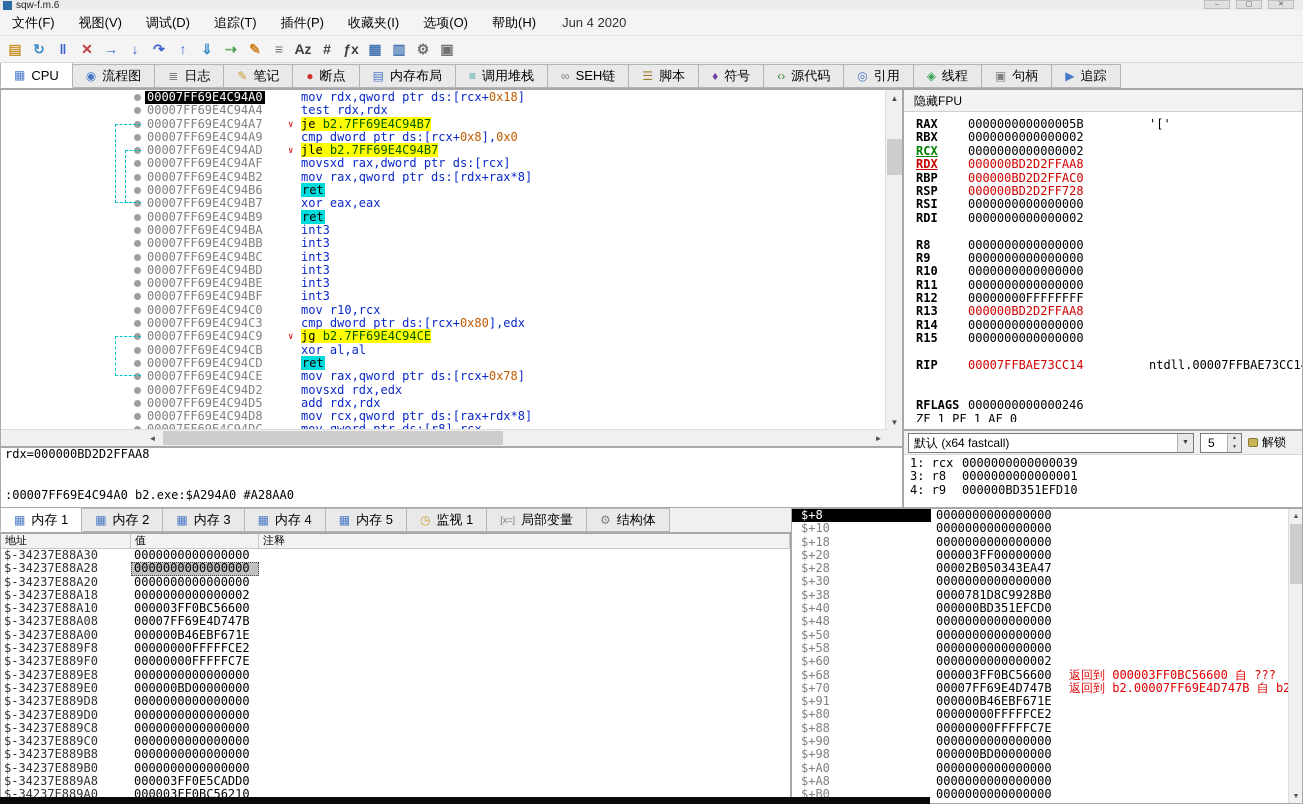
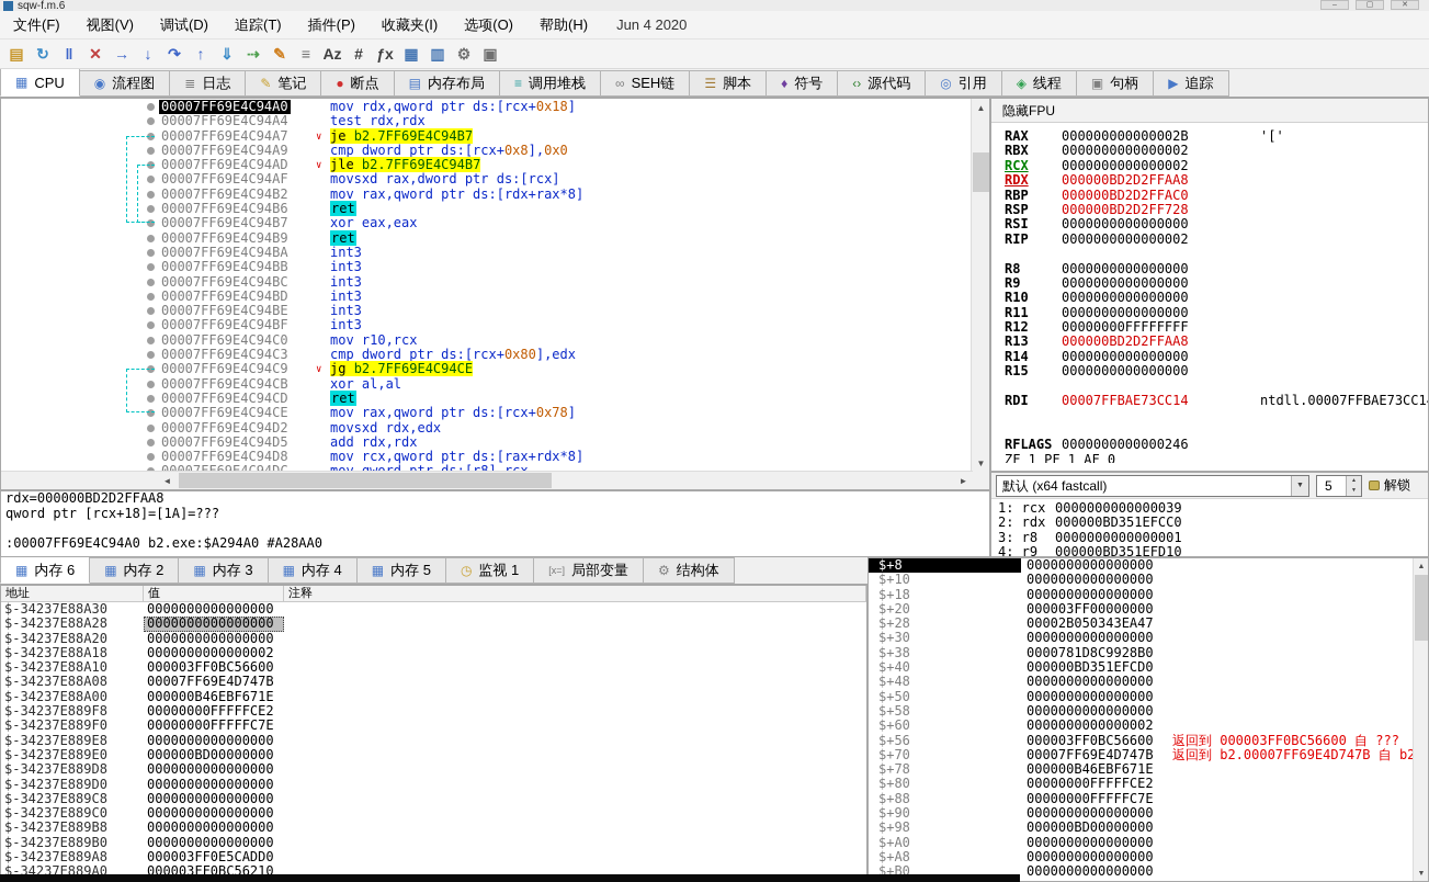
  sqw-f.m.6
  文件(F)
  视图(V)
  调试(D)
  追踪(T)
  插件(P)
  收藏夹(I)
  选项(O)
  帮助(H)
  Jun 4 2020
  ▤
  ↻
  ‖
  ✕
  →
  ↓
  ↷
  ↑
  ⇓
  ⇢
  ✎
  ≡
  Az
  #
  ƒx
  ▦
  ▥
  ⚙
  ▣
  ▦
  CPU
  ◉
  流程图
  ≣
  日志
  ✎
  笔记
  ●
  断点
  ▤
  内存布局
  ≡
  调用堆栈
  ∞
  SEH链
  ☰
  脚本
  ♦
  符号
  ‹›
  源代码
  ◎
  引用
  ◈
  线程
  ▣
  句柄
  ▶
  追踪
  00007FF69E4C94A0
  mov rdx,qword ptr ds:[rcx+0x18]
  00007FF69E4C94A4
  test rdx,rdx
  00007FF69E4C94A7
  ∨
  je b2.7FF69E4C94B7
  00007FF69E4C94A9
  cmp dword ptr ds:[rcx+0x8],0x0
  00007FF69E4C94AD
  ∨
  jle b2.7FF69E4C94B7
  00007FF69E4C94AF
  movsxd rax,dword ptr ds:[rcx]
  00007FF69E4C94B2
  mov rax,qword ptr ds:[rdx+rax*8]
  00007FF69E4C94B6
  ret
  00007FF69E4C94B7
  xor eax,eax
  00007FF69E4C94B9
  ret
  00007FF69E4C94BA
  int3
  00007FF69E4C94BB
  int3
  00007FF69E4C94BC
  int3
  00007FF69E4C94BD
  int3
  00007FF69E4C94BE
  int3
  00007FF69E4C94BF
  int3
  00007FF69E4C94C0
  mov r10,rcx
  00007FF69E4C94C3
  cmp dword ptr ds:[rcx+0x80],edx
  00007FF69E4C94C9
  ∨
  jg b2.7FF69E4C94CE
  00007FF69E4C94CB
  xor al,al
  00007FF69E4C94CD
  ret
  00007FF69E4C94CE
  mov rax,qword ptr ds:[rcx+0x78]
  00007FF69E4C94D2
  movsxd rdx,edx
  00007FF69E4C94D5
  add rdx,rdx
  00007FF69E4C94D8
  mov rcx,qword ptr ds:[rax+rdx*8]
  ▲
  ▼
  ◄
  ►
  隐藏FPU
  RAX
- 000000000000005B
+ 000000000000002B
  '['
  RBX
  0000000000000002
  RCX
  0000000000000002
  RDX
  000000BD2D2FFAA8
  RBP
  000000BD2D2FFAC0
  RSP
  000000BD2D2FF728
  RSI
  0000000000000000
- RDI
+ RIP
  0000000000000002
  R8
  0000000000000000
  R9
  0000000000000000
  R10
  0000000000000000
  R11
  0000000000000000
  R12
  00000000FFFFFFFF
  R13
  000000BD2D2FFAA8
  R14
  0000000000000000
  R15
  0000000000000000
- RIP
+ RDI
  00007FFBAE73CC14
  ntdll.00007FFBAE73CC1
  RFLAGS
  0000000000000246
  ZF 1 PF 1 AF 0
  默认 (x64 fastcall)
  5
  解锁
  1: rcx 0000000000000039
+ 2: rdx 000000BD351EFCC0
  3: r8 0000000000000001
  4: r9 000000BD351EFD10
  rdx=000000BD2D2FFAA8
+ qword ptr [rcx+18]=[1A]=???
  :00007FF69E4C94A0 b2.exe:$A294A0 #A28AA0
  ▦
- 内存 1
+ 内存 6
  ▦
  内存 2
  ▦
  内存 3
  ▦
  内存 4
  ▦
  内存 5
  ◷
  监视 1
  [x=]
  局部变量
  ⚙
  结构体
  地址
  值
  注释
  $-34237E88A30
  0000000000000000
  $-34237E88A28
  0000000000000000
  $-34237E88A20
  0000000000000000
  $-34237E88A18
  0000000000000002
  $-34237E88A10
  000003FF0BC56600
  $-34237E88A08
  00007FF69E4D747B
  $-34237E88A00
  000000B46EBF671E
  $-34237E889F8
  00000000FFFFFCE2
  $-34237E889F0
  00000000FFFFFC7E
  $-34237E889E8
  0000000000000000
  $-34237E889E0
  000000BD00000000
  $-34237E889D8
  0000000000000000
  $-34237E889D0
  0000000000000000
  $-34237E889C8
  0000000000000000
  $-34237E889C0
  0000000000000000
  $-34237E889B8
  0000000000000000
  $-34237E889B0
  0000000000000000
  $-34237E889A8
  000003FF0E5CADD0
  $-34237E889A0
  000003FF0BC56210
  $+8
  0000000000000000
  $+10
  0000000000000000
  $+18
  0000000000000000
  $+20
  000003FF00000000
  $+28
  00002B050343EA47
  $+30
  0000000000000000
  $+38
  0000781D8C9928B0
  $+40
  000000BD351EFCD0
  $+48
  0000000000000000
  $+50
  0000000000000000
  $+58
  0000000000000000
  $+60
  0000000000000002
- $+68
+ $+56
  000003FF0BC56600
  返回到 000003FF0BC56600 自 ???
  $+70
  00007FF69E4D747B
  返回到 b2.00007FF69E4D747B 自 b2
- $+91
+ $+78
  000000B46EBF671E
  $+80
  00000000FFFFFCE2
  $+88
  00000000FFFFFC7E
  $+90
  0000000000000000
  $+98
  000000BD00000000
  $+A0
  0000000000000000
  $+A8
  0000000000000000
  $+B0
  0000000000000000
